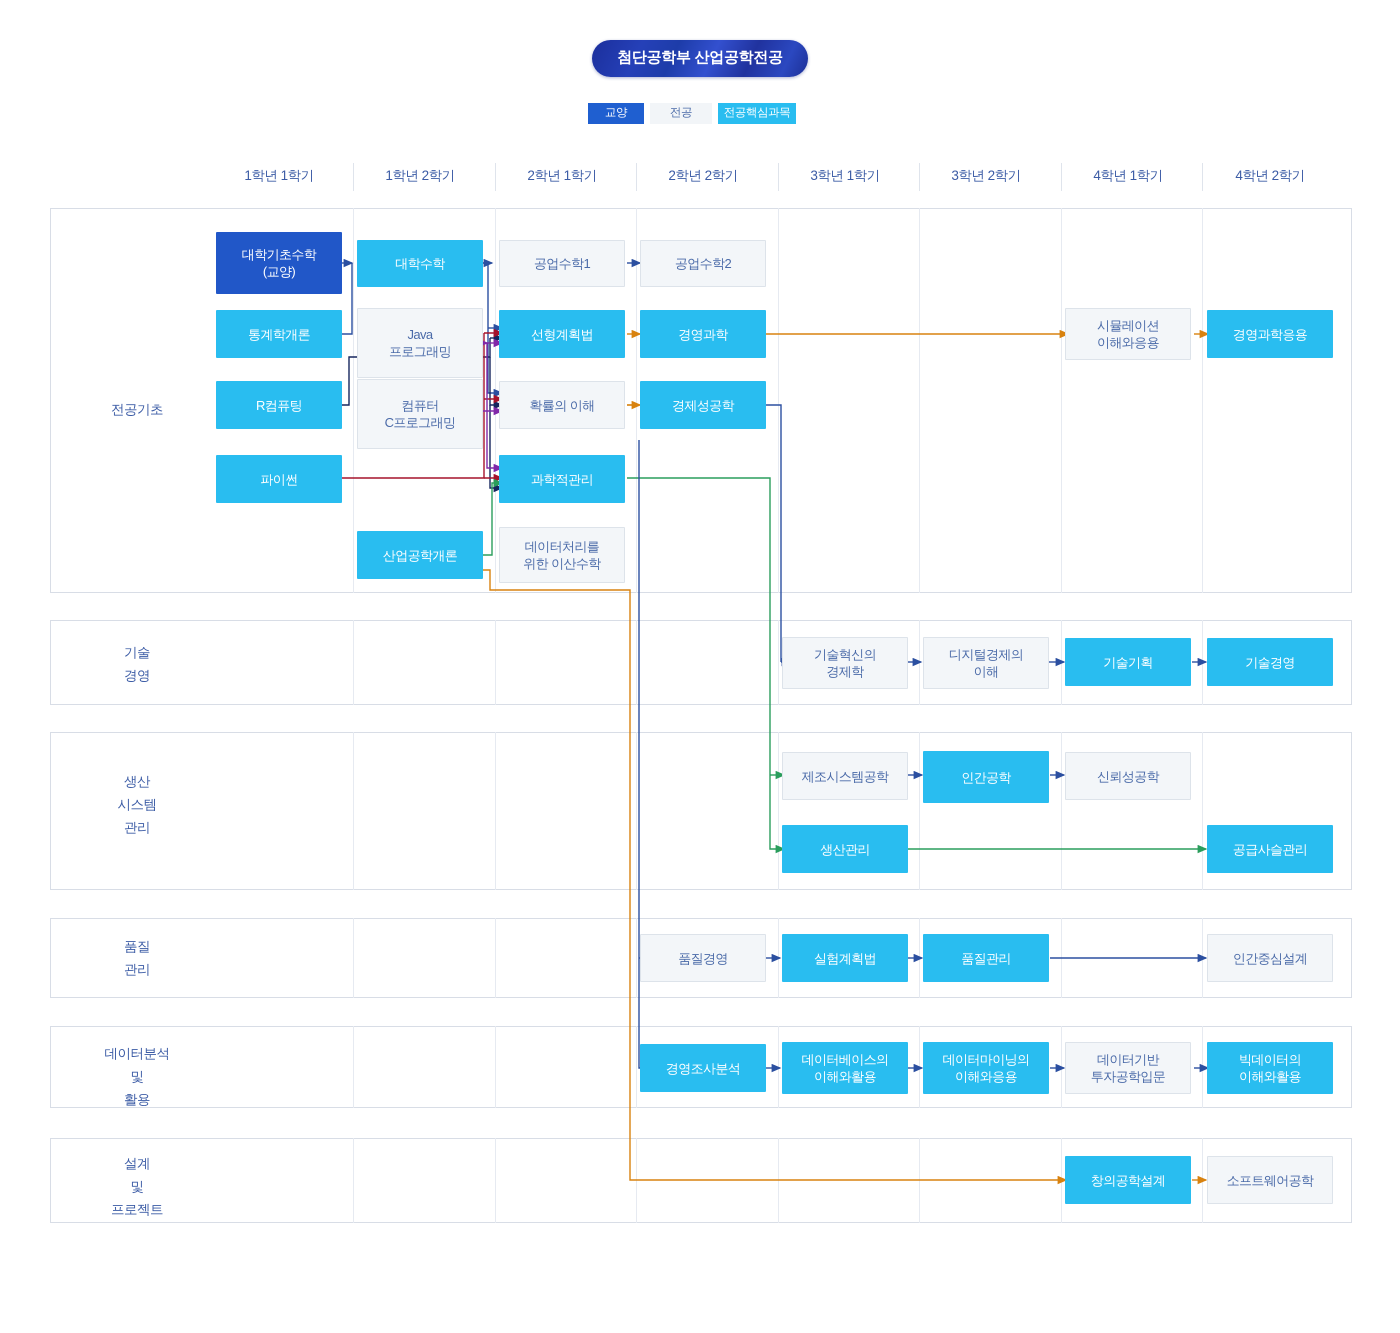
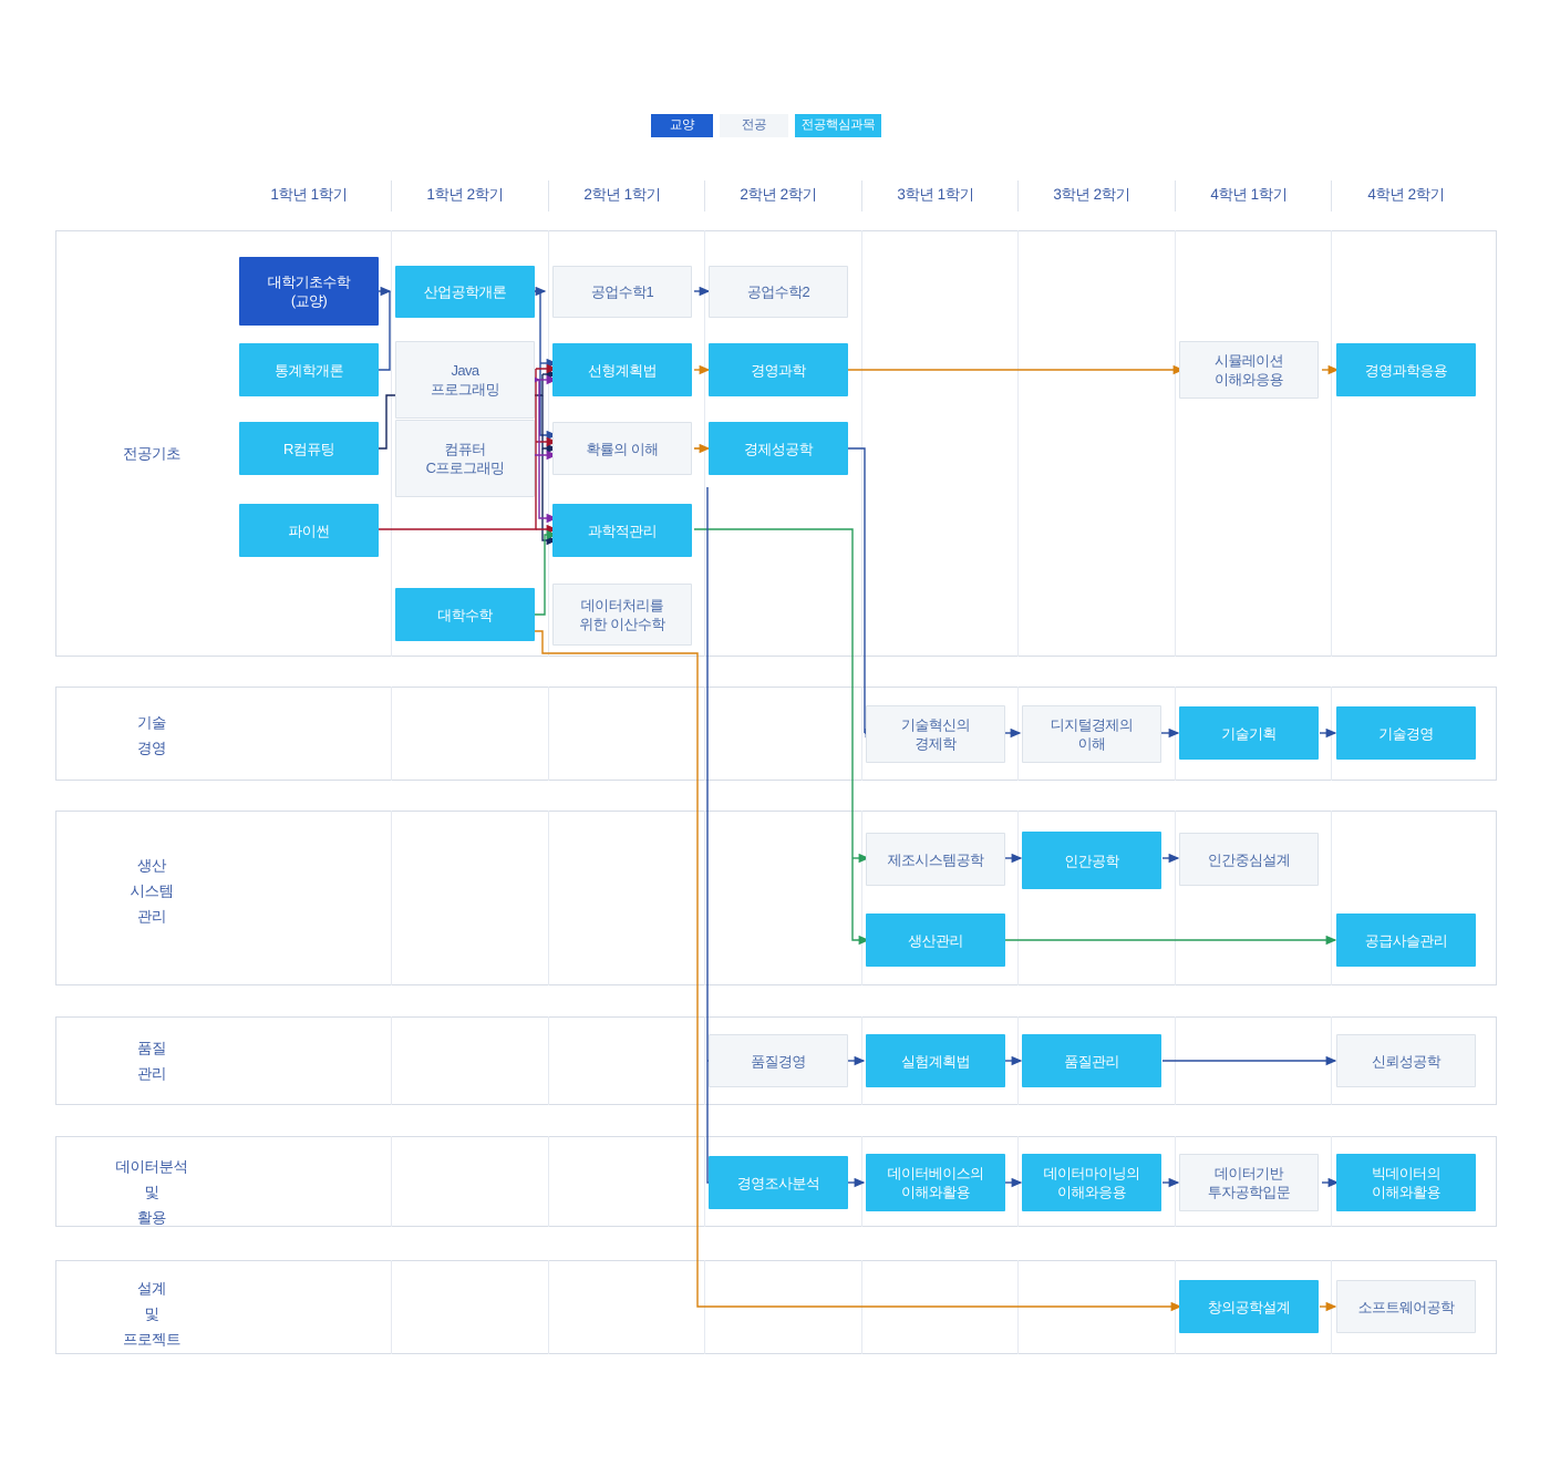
- 첨단공학부 산업공학전공
  교양
  전공
  전공핵심과목
  1학년 1학기
  1학년 2학기
  2학년 1학기
  2학년 2학기
  3학년 1학기
  3학년 2학기
  4학년 1학기
  4학년 2학기
  전공기초
  기술
  경영
  생산
  시스템
  관리
  품질
  관리
  데이터분석
  및
  활용
  설계
  및
  프로젝트
  대학기초수학
  (교양)
  통계학개론
  R컴퓨팅
  파이썬
- 대학수학
+ 산업공학개론
  Java
  프로그래밍
  컴퓨터
  C프로그래밍
- 산업공학개론
+ 대학수학
  공업수학1
  선형계획법
  확률의 이해
  과학적관리
  데이터처리를
  위한 이산수학
  공업수학2
  경영과학
  경제성공학
  시뮬레이션
  이해와응용
  경영과학응용
  기술혁신의
  경제학
  디지털경제의
  이해
  기술기획
  기술경영
  제조시스템공학
  인간공학
- 신뢰성공학
+ 인간중심설계
  생산관리
  공급사슬관리
  품질경영
  실험계획법
  품질관리
- 인간중심설계
+ 신뢰성공학
  경영조사분석
  데이터베이스의
  이해와활용
  데이터마이닝의
  이해와응용
  데이터기반
  투자공학입문
  빅데이터의
  이해와활용
  창의공학설계
  소프트웨어공학
